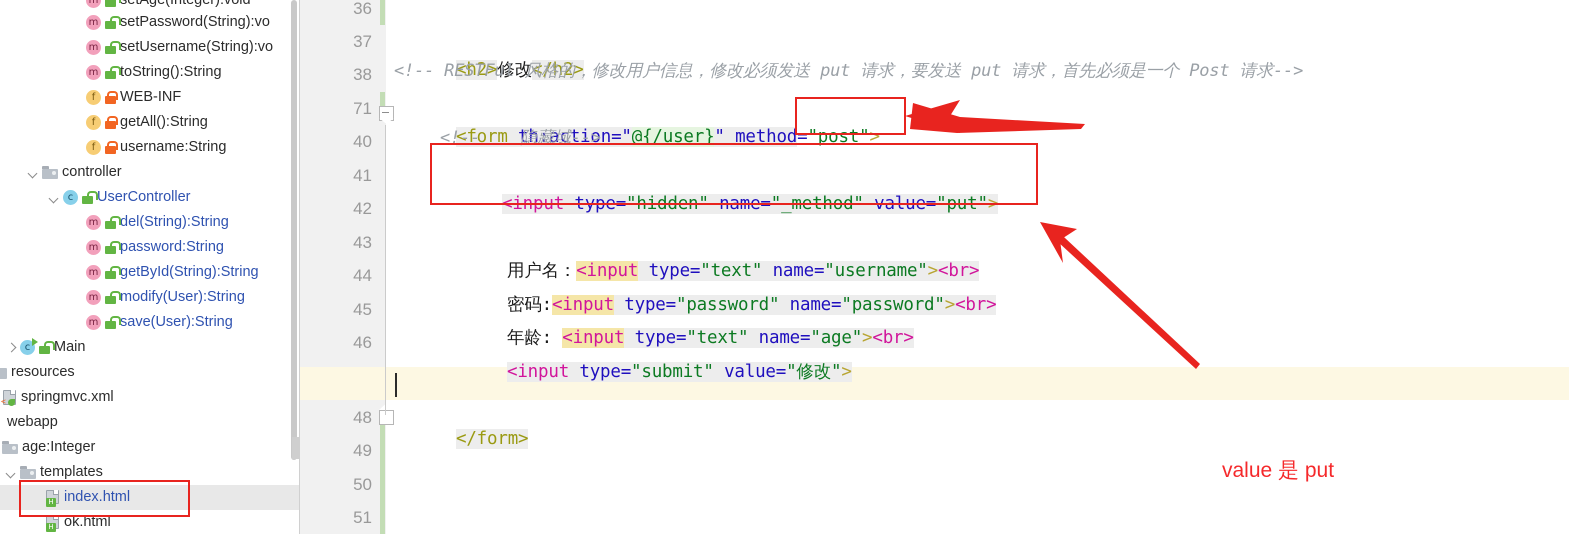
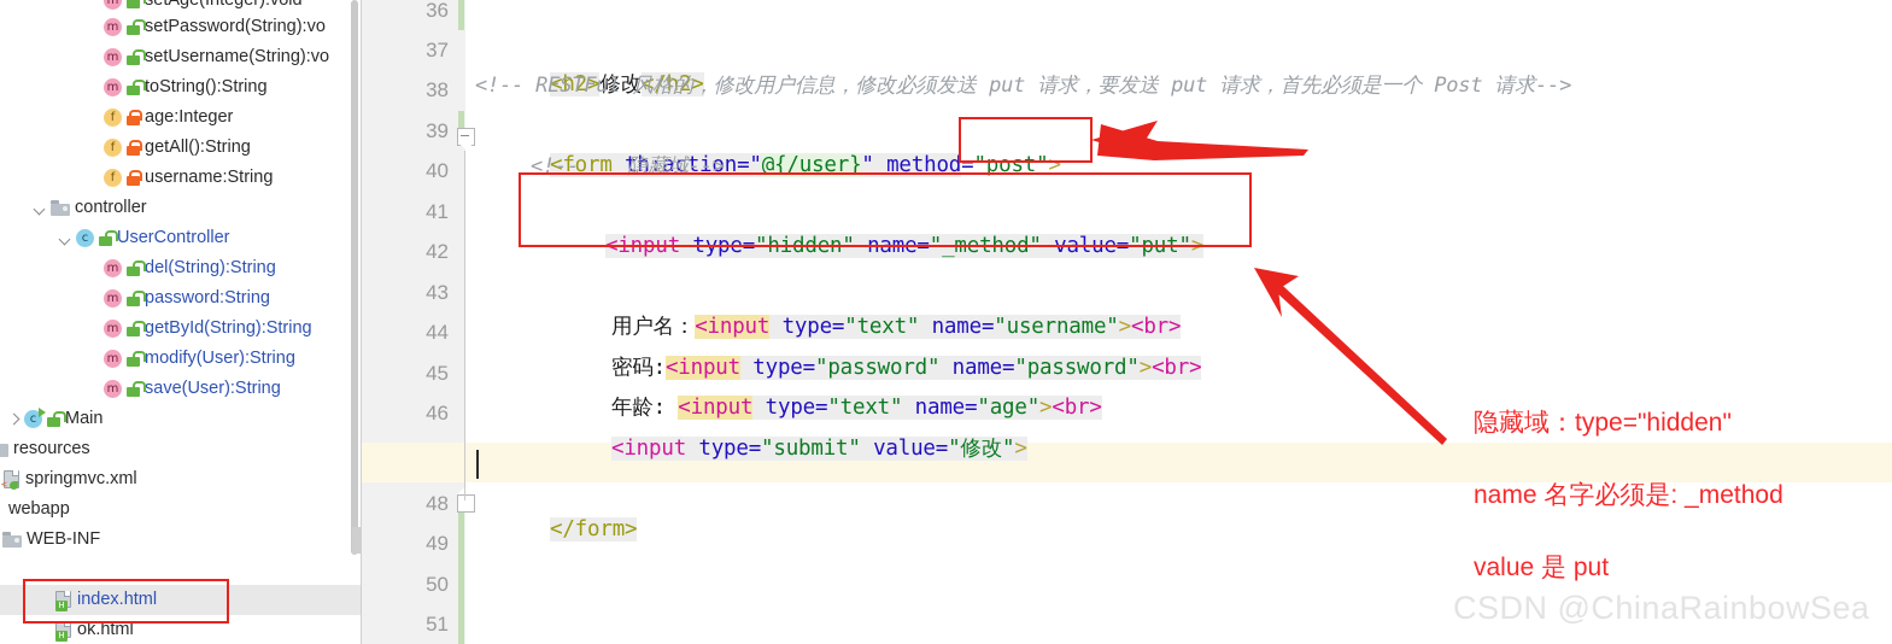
  m
  setAge(Integer):void
  m
  setPassword(String):vo
  m
  setUsername(String):vo
  m
  toString():String
  f
- WEB-INF
+ age:Integer
  f
  getAll():String
  f
  username:String
  controller
  c
  UserController
  m
  del(String):String
  m
  password:String
  m
  getById(String):String
  m
  modify(User):String
  m
  save(User):String
  c
  Main
  resources
  <
  springmvc.xml
  webapp
- age:Integer
+ WEB-INF
- templates
  H
  index.html
  H
  ok.html
  36
  37
  38
- 71
+ 39
  40
  41
  42
  43
  44
  45
  46
  48
  49
  50
  51
  <h2>修改</h2>
  <!-- RESTFul 风格的，修改用户信息，修改必须发送 put 请求，要发送 put 请求，首先必须是一个 Post 请求-->
  <form th:action="@{/user}" method="post">
  ---------- -->
  <!-- 隐藏域-->
  <input type="hidden" name="_method" value="put">
  用户名：<input type="text" name="username"><br>
  密码:<input type="password" name="password"><br>
  年龄: <input type="text" name="age"><br>
  <input type="submit" value="修改">
  </form>
+ 隐藏域：type="hidden"
+ name 名字必须是: _method
  value 是 put
+ CSDN @ChinaRainbowSea
